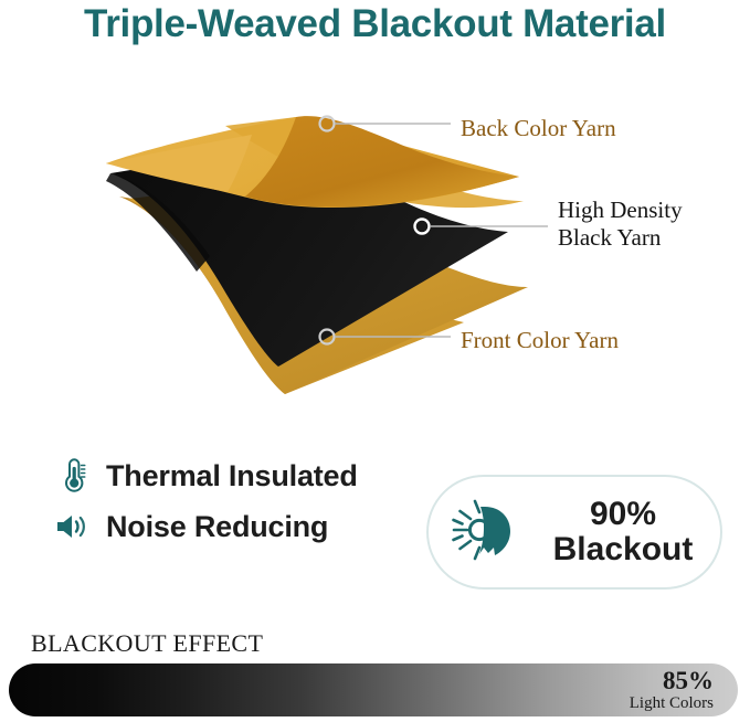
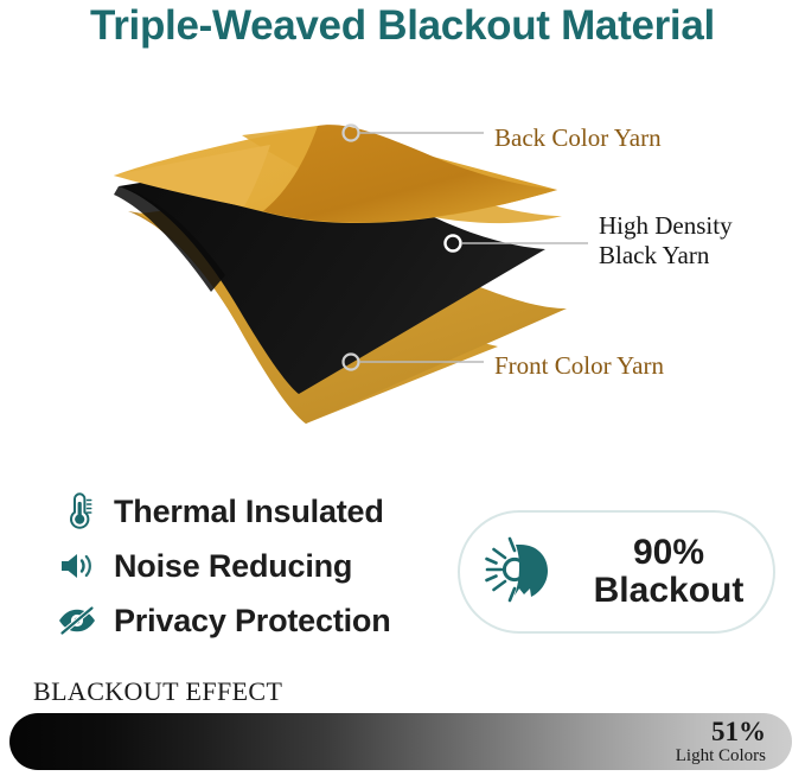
  Triple-Weaved Blackout Material
  Back Color Yarn
  High Density
  Black Yarn
  Front Color Yarn
  Thermal Insulated
  Noise Reducing
+ Privacy Protection
  90%
  Blackout
  BLACKOUT EFFECT
- 85%
+ 51%
  Light Colors
